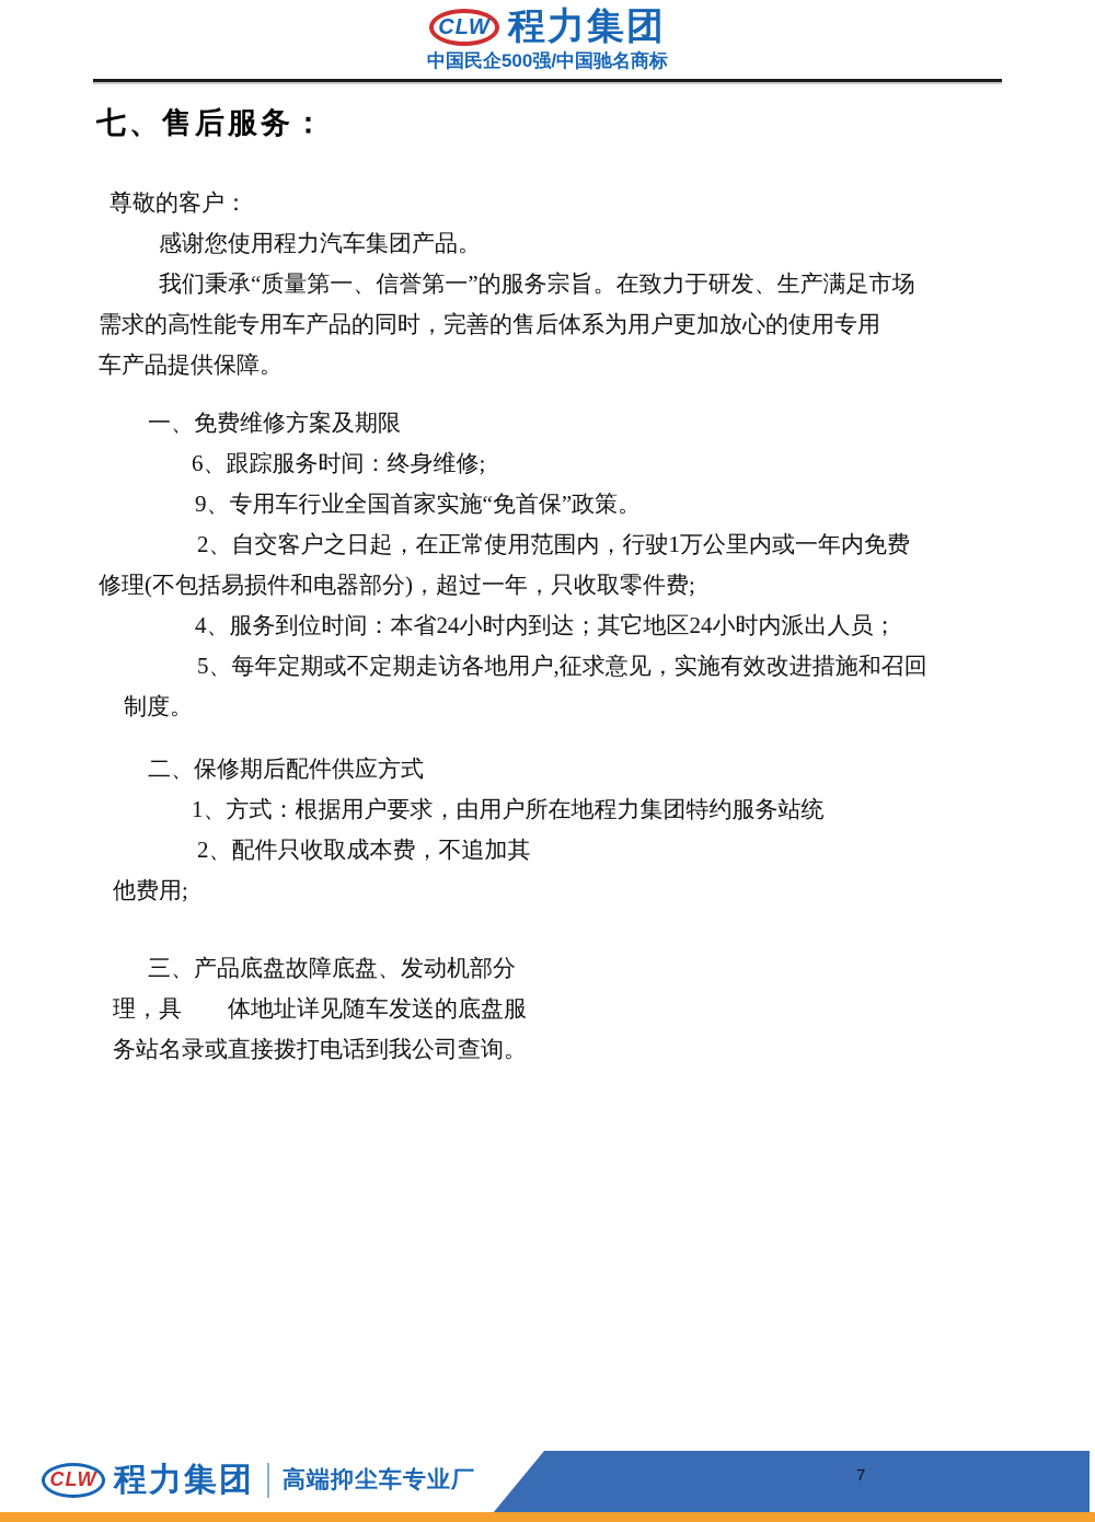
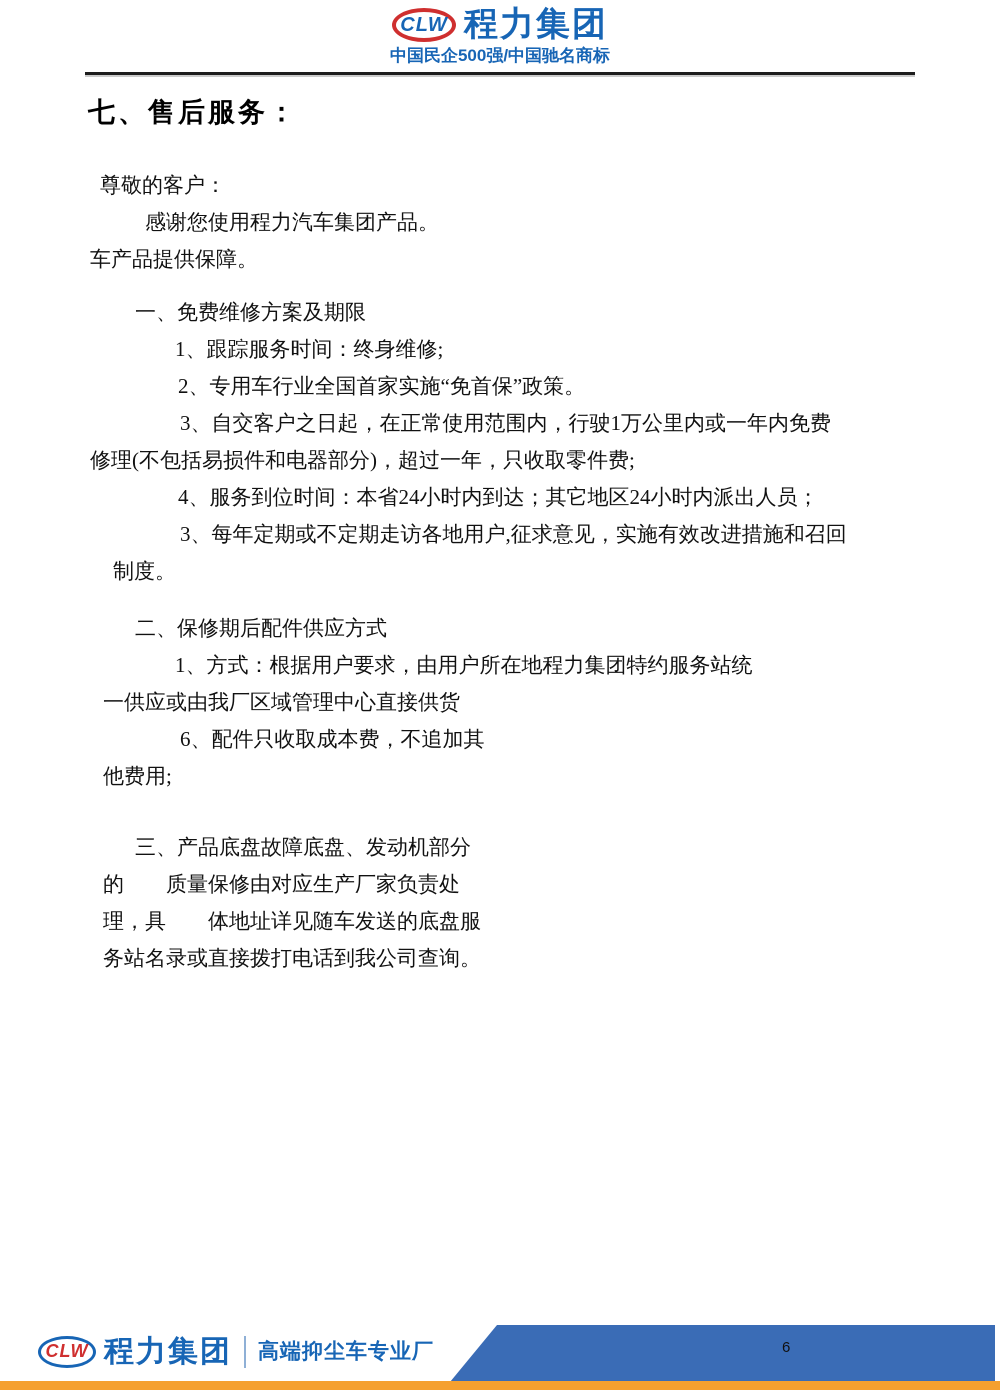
  CLW
  程力集团
  中国民企500强/中国驰名商标
  七、售后服务：
  尊敬的客户：
  感谢您使用程力汽车集团产品。
- 我们秉承“质量第一、信誉第一”的服务宗旨。在致力于研发、生产满足市场
- 需求的高性能专用车产品的同时，完善的售后体系为用户更加放心的使用专用
  车产品提供保障。
  一、免费维修方案及期限
- 6、跟踪服务时间：终身维修;
+ 1、跟踪服务时间：终身维修;
- 9、专用车行业全国首家实施“免首保”政策。
+ 2、专用车行业全国首家实施“免首保”政策。
- 2、自交客户之日起，在正常使用范围内，行驶1万公里内或一年内免费
+ 3、自交客户之日起，在正常使用范围内，行驶1万公里内或一年内免费
  修理(不包括易损件和电器部分)，超过一年，只收取零件费;
  4、服务到位时间：本省24小时内到达；其它地区24小时内派出人员；
- 5、每年定期或不定期走访各地用户,征求意见，实施有效改进措施和召回
+ 3、每年定期或不定期走访各地用户,征求意见，实施有效改进措施和召回
  制度。
  二、保修期后配件供应方式
  1、方式：根据用户要求，由用户所在地程力集团特约服务站统
+ 一供应或由我厂区域管理中心直接供货
- 2、配件只收取成本费，不追加其
+ 6、配件只收取成本费，不追加其
  他费用;
  三、产品底盘故障底盘、发动机部分
+ 的 质量保修由对应生产厂家负责处
  理，具 体地址详见随车发送的底盘服
  务站名录或直接拨打电话到我公司查询。
  CLW
  程力集团
  高端抑尘车专业厂
- 7
+ 6
